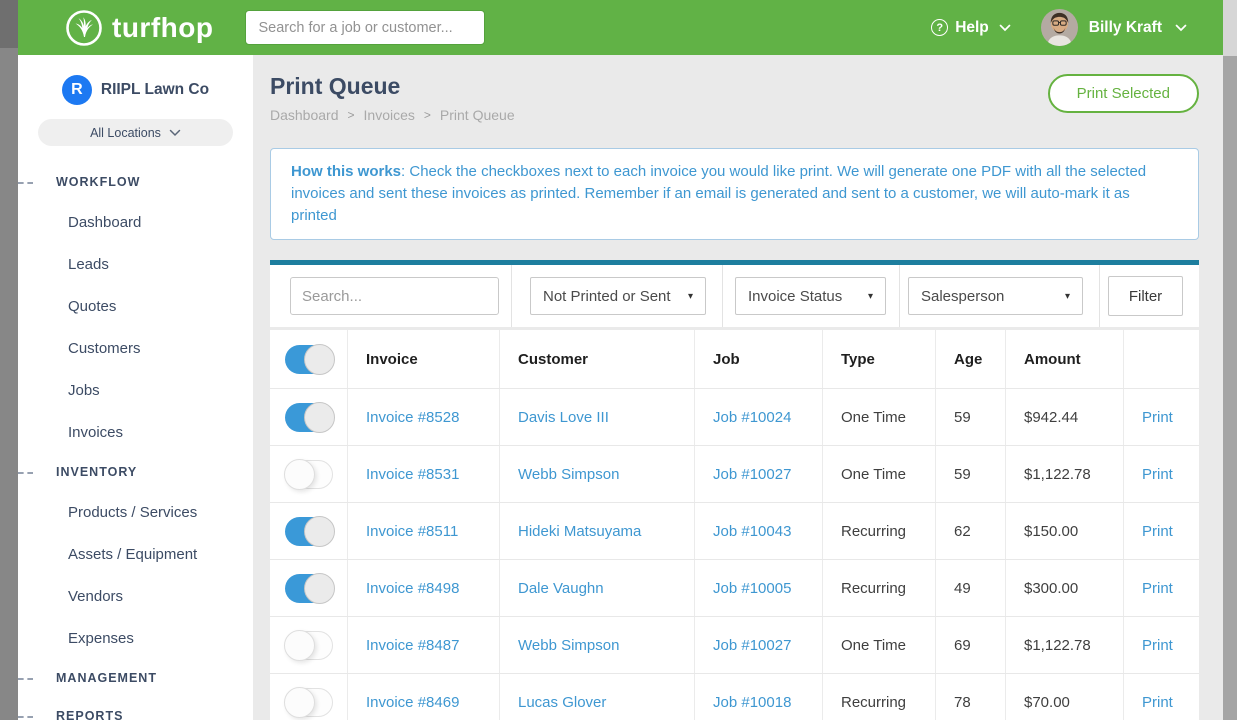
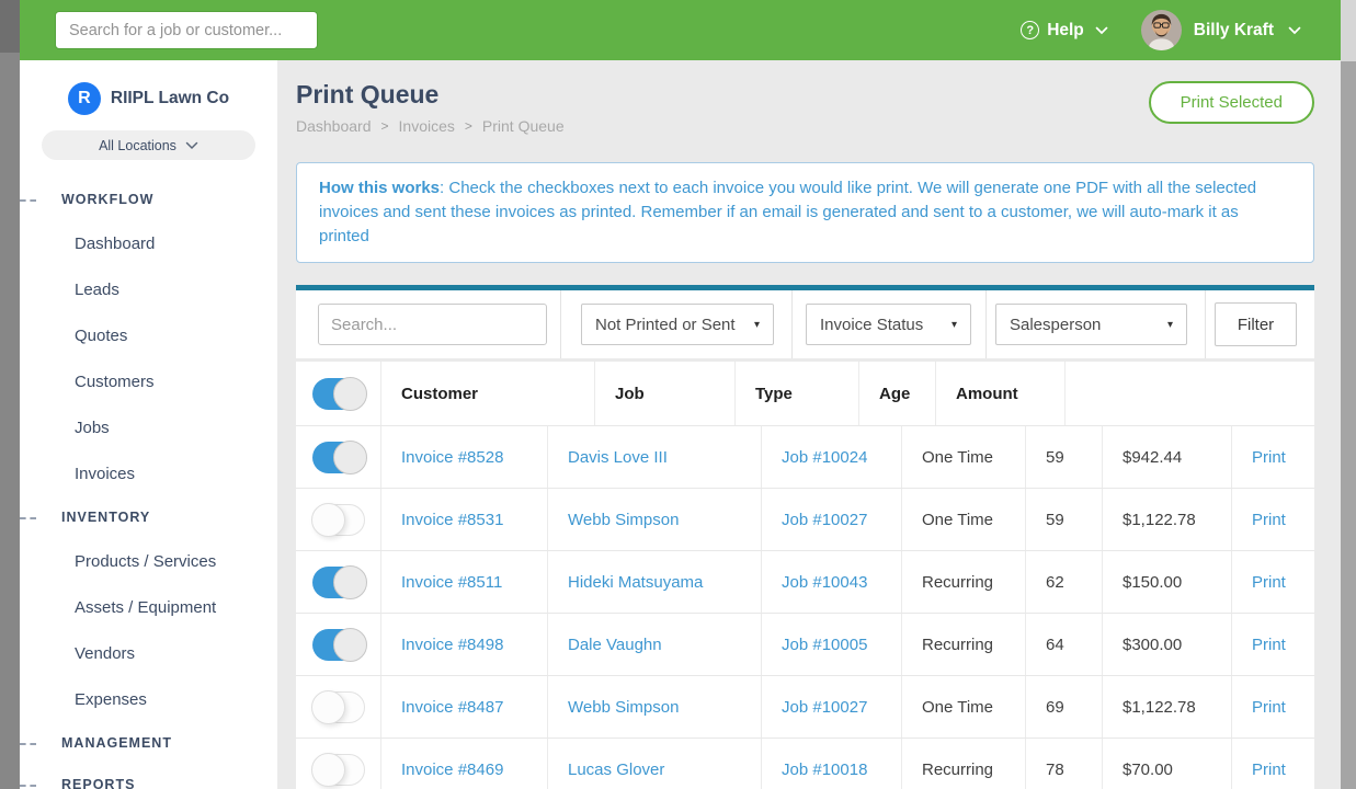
- turfhop
  Search for a job or customer...
  ?
  Help
  Billy Kraft
  R
  RIIPL Lawn Co
  All Locations
  WORKFLOW
  Dashboard
  Leads
  Quotes
  Customers
  Jobs
  Invoices
  INVENTORY
  Products / Services
  Assets / Equipment
  Vendors
  Expenses
  MANAGEMENT
  REPORTS
  Print Queue
  Dashboard
  >
  Invoices
  >
  Print Queue
  Print Selected
  How this works: Check the checkboxes next to each invoice you would like print. We will generate one PDF with all the selected invoices and sent these invoices as printed. Remember if an email is generated and sent to a customer, we will auto-mark it as printed
  Search...
  Not Printed or Sent
  ▾
  Invoice Status
  ▾
  Salesperson
  ▾
  Filter
- Invoice
  Customer
  Job
  Type
  Age
  Amount
  Invoice #8528
  Davis Love III
  Job #10024
  One Time
  59
  $942.44
  Print
  Invoice #8531
  Webb Simpson
  Job #10027
  One Time
  59
  $1,122.78
  Print
  Invoice #8511
  Hideki Matsuyama
  Job #10043
  Recurring
  62
  $150.00
  Print
  Invoice #8498
  Dale Vaughn
  Job #10005
  Recurring
- 49
+ 64
  $300.00
  Print
  Invoice #8487
  Webb Simpson
  Job #10027
  One Time
  69
  $1,122.78
  Print
  Invoice #8469
  Lucas Glover
  Job #10018
  Recurring
  78
  $70.00
  Print
